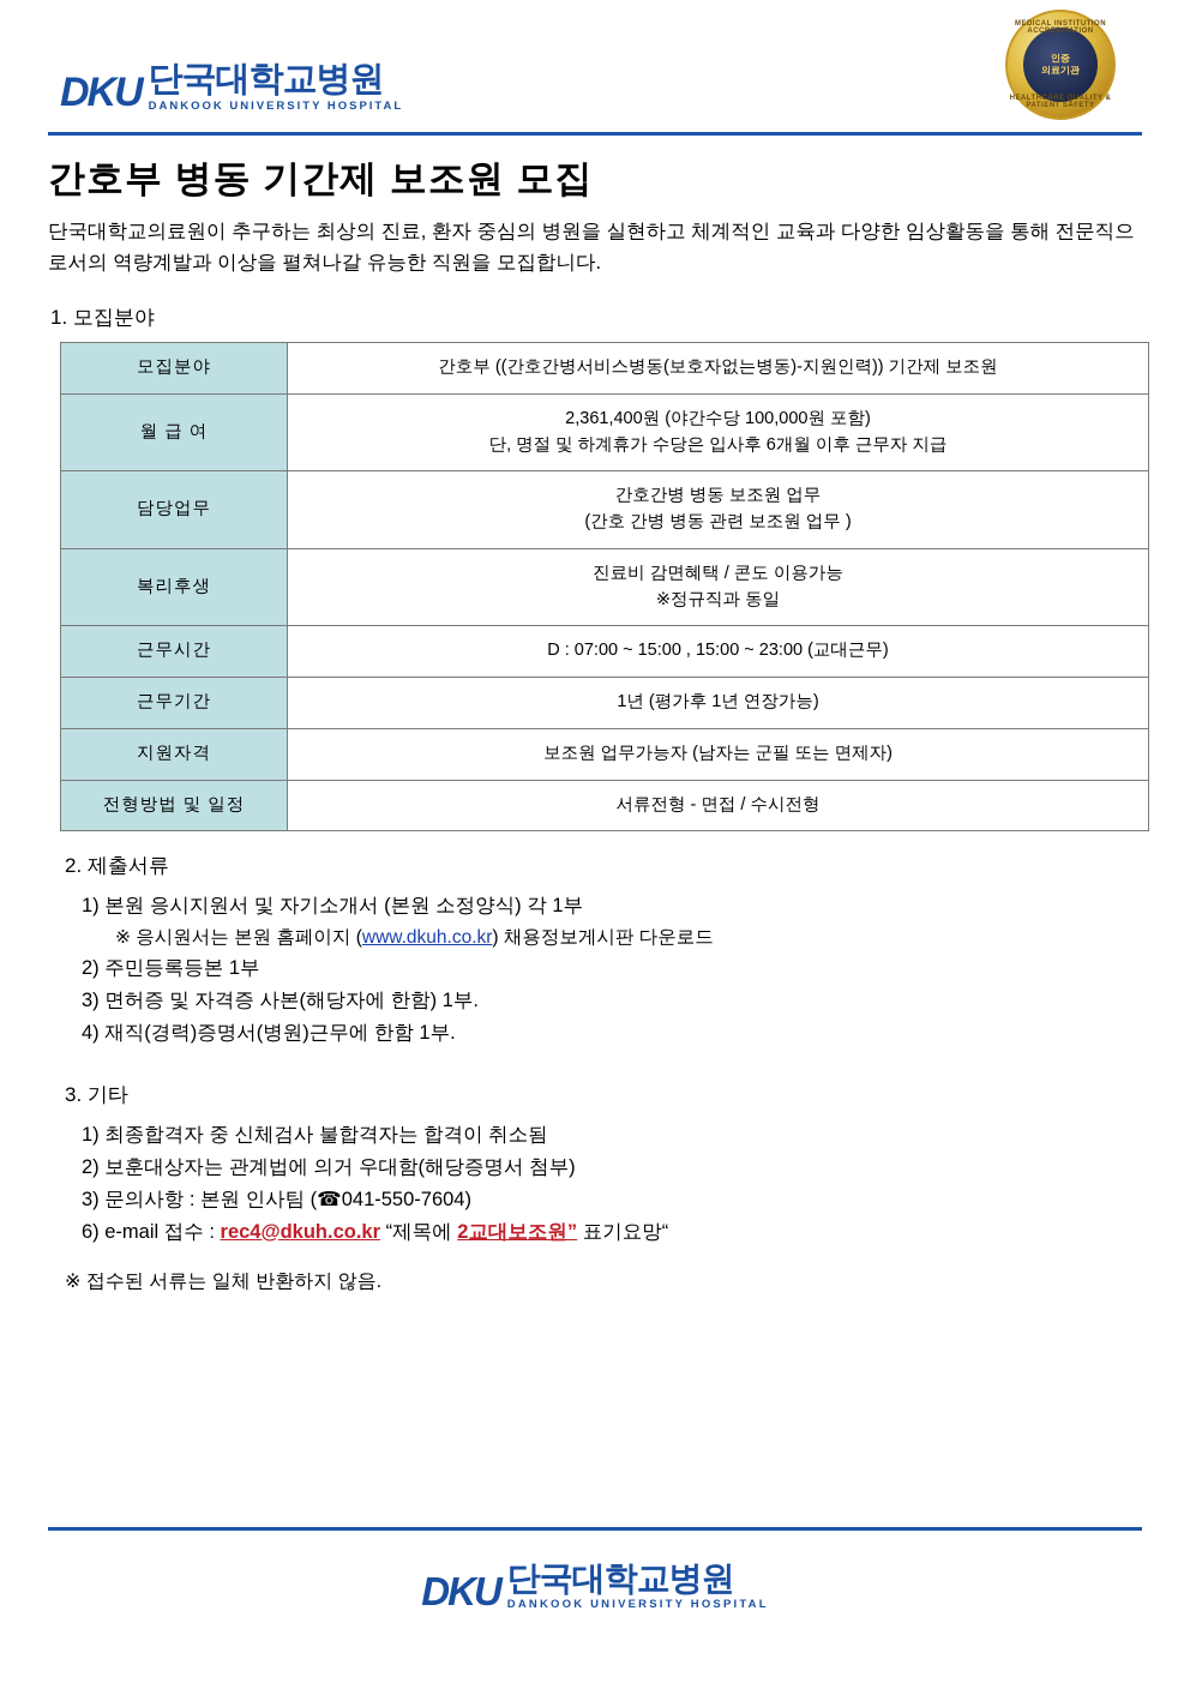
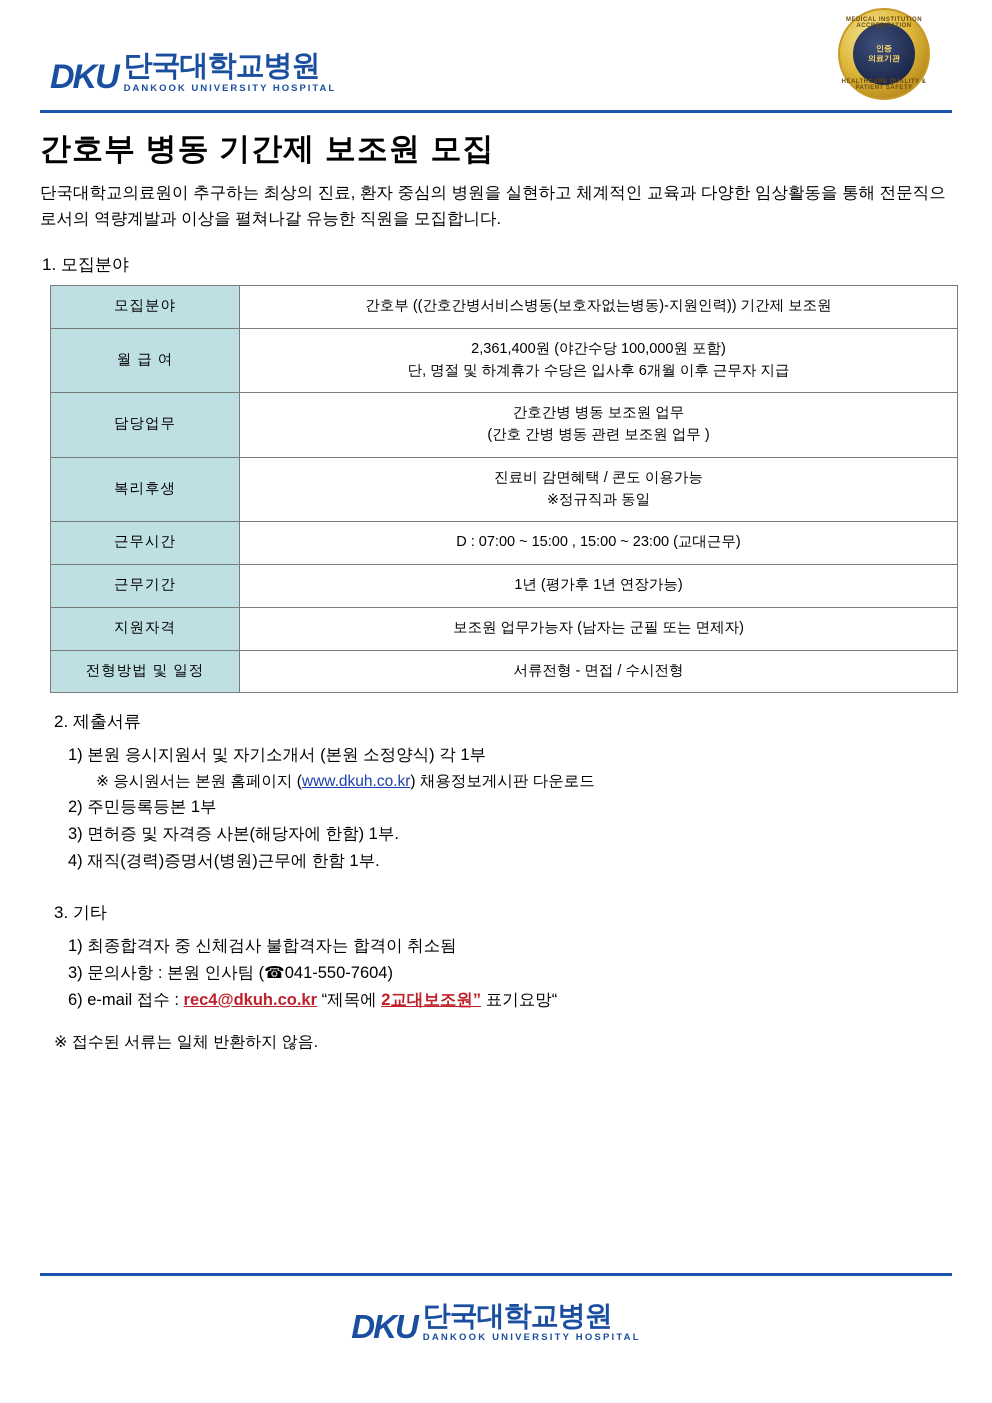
  DKU
  단국대학교병원
  DANKOOK UNIVERSITY HOSPITAL
  인증
  의료기관
  간호부 병동 기간제 보조원 모집
  단국대학교의료원이 추구하는 최상의 진료, 환자 중심의 병원을 실현하고 체계적인 교육과 다양한 임상활동을 통해 전문직으로서의 역량계발과 이상을 펼쳐나갈 유능한 직원을 모집합니다.
  1. 모집분야
  모집분야	간호부 ((간호간병서비스병동(보호자없는병동)-지원인력)) 기간제 보조원
  월 급 여	2,361,400원 (야간수당 100,000원 포함) 단, 명절 및 하계휴가 수당은 입사후 6개월 이후 근무자 지급
  담당업무	간호간병 병동 보조원 업무 (간호 간병 병동 관련 보조원 업무 )
  복리후생	진료비 감면혜택 / 콘도 이용가능 ※정규직과 동일
  근무시간	D : 07:00 ~ 15:00 , 15:00 ~ 23:00 (교대근무)
  근무기간	1년 (평가후 1년 연장가능)
  지원자격	보조원 업무가능자 (남자는 군필 또는 면제자)
  전형방법 및 일정	서류전형 - 면접 / 수시전형
  2. 제출서류
  1) 본원 응시지원서 및 자기소개서 (본원 소정양식) 각 1부
  ※ 응시원서는 본원 홈페이지 (www.dkuh.co.kr) 채용정보게시판 다운로드
  2) 주민등록등본 1부
  3) 면허증 및 자격증 사본(해당자에 한함) 1부.
  4) 재직(경력)증명서(병원)근무에 한함 1부.
  3. 기타
  1) 최종합격자 중 신체검사 불합격자는 합격이 취소됨
- 2) 보훈대상자는 관계법에 의거 우대함(해당증명서 첨부)
  3) 문의사항 : 본원 인사팀 (☎041-550-7604)
  6) e-mail 접수 : rec4@dkuh.co.kr “제목에 2교대보조원” 표기요망“
  ※ 접수된 서류는 일체 반환하지 않음.
  DKU
  단국대학교병원
  DANKOOK UNIVERSITY HOSPITAL
